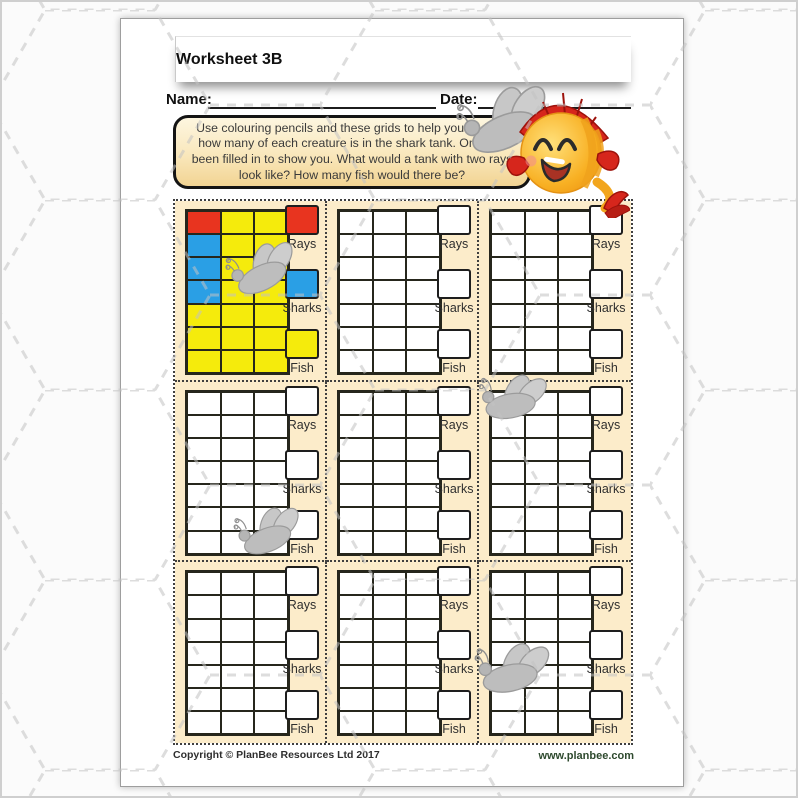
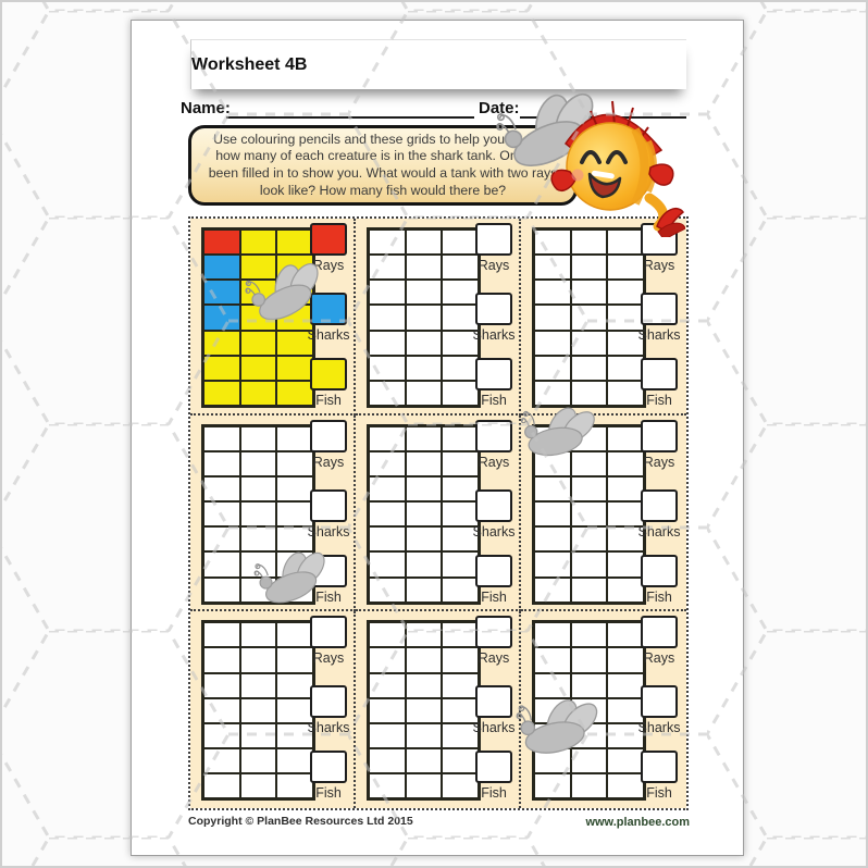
- Worksheet 3B
+ Worksheet 4B
  Name:
  Date:
  Use colouring pencils and these grids to help you how many of each creature is in the shark tank. O been filled in to show you. What would a tank with two ray look like? How many fish would there be?
  Rays
  Sharks
  Fish
  Rays
  Sharks
  Fish
  Rays
  Sharks
  Fish
  Rays
  Sharks
  Fish
  Rays
  Sharks
  Fish
  Rays
  Sharks
  Fish
  Rays
  Sharks
  Fish
  Rays
  Sharks
  Fish
  Rays
  Sharks
  Fish
- Copyright © PlanBee Resources Ltd 2017
+ Copyright © PlanBee Resources Ltd 2015
  www.planbee.com
